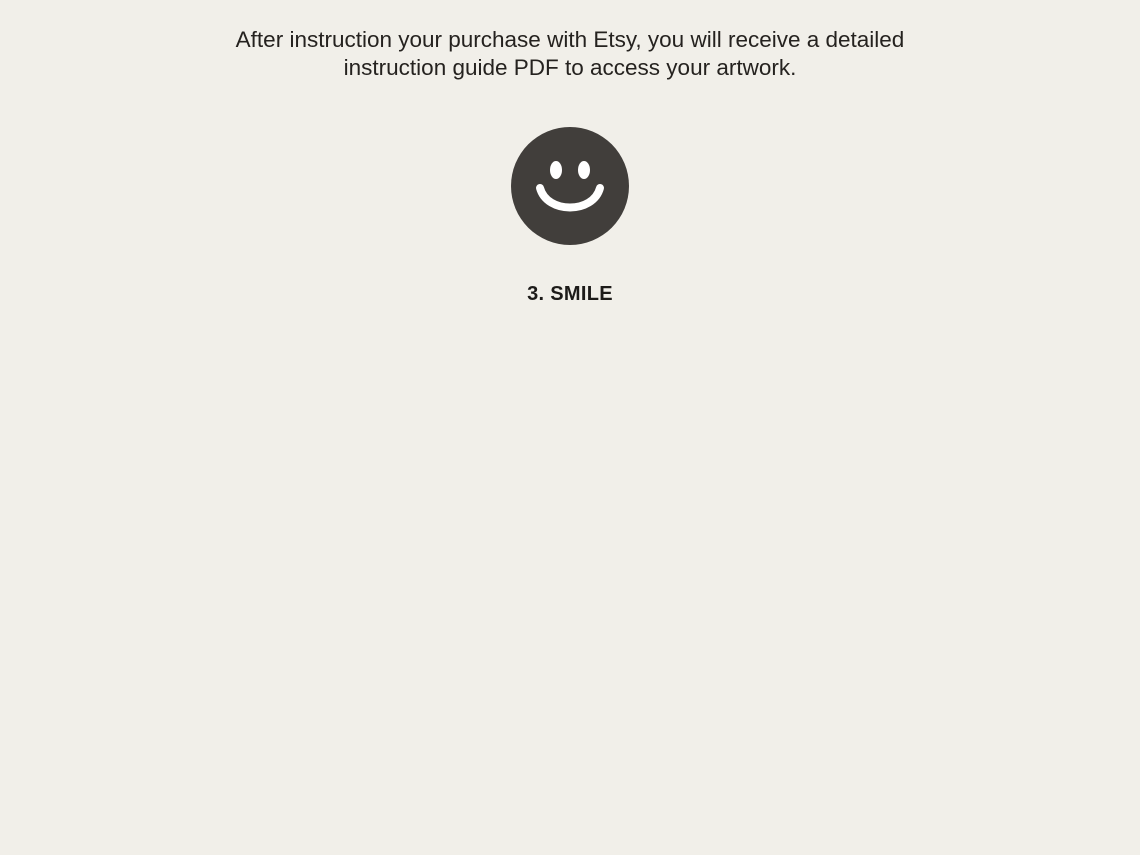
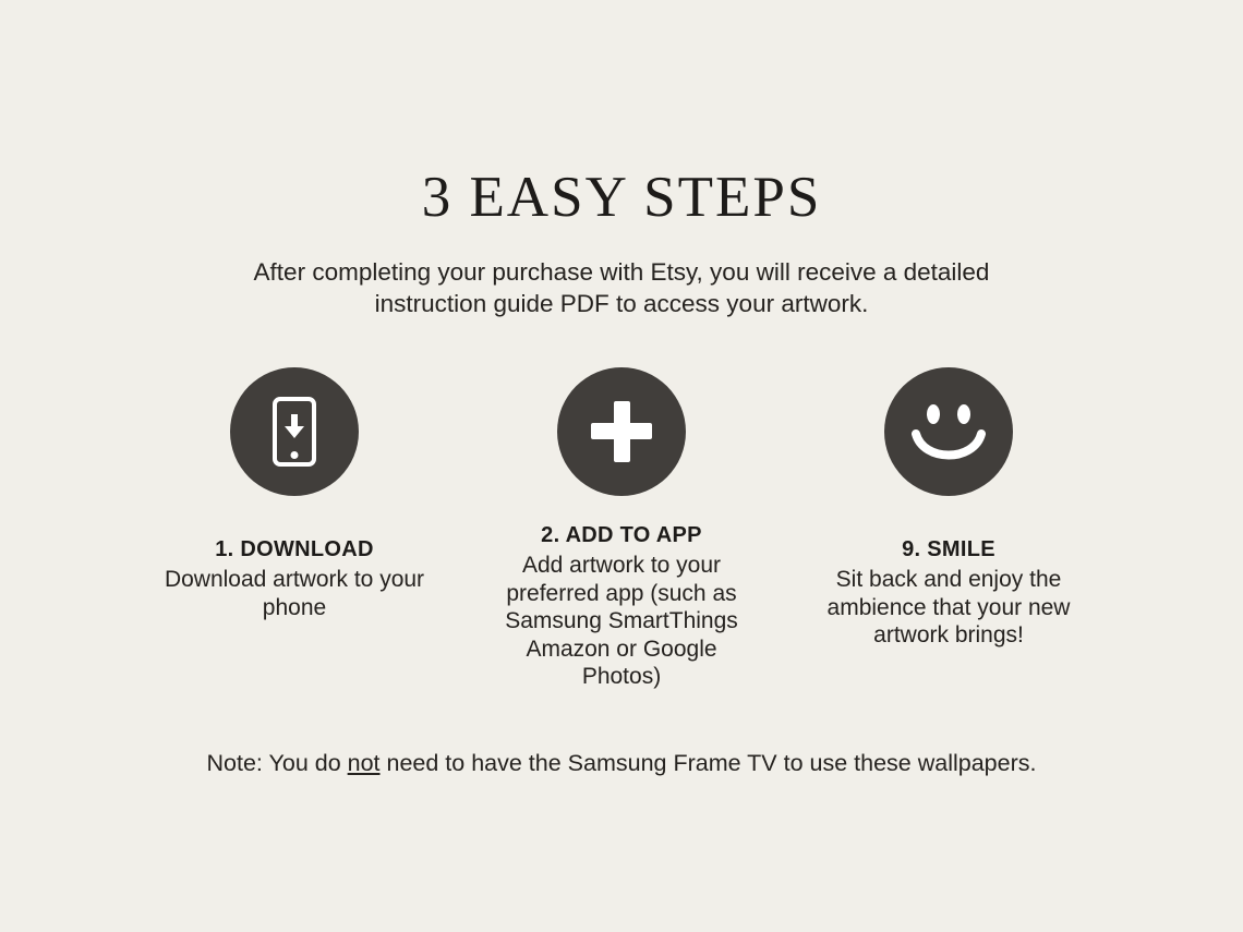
+ 3 EASY STEPS
- After instruction your purchase with Etsy, you will receive a detailed instruction guide PDF to access your artwork.
+ After completing your purchase with Etsy, you will receive a detailed instruction guide PDF to access your artwork.
+ 1. DOWNLOAD
+ Download artwork to your phone
+ 2. ADD TO APP
+ Add artwork to your preferred app (such as Samsung SmartThings Amazon or Google Photos)
- 3. SMILE
+ 9. SMILE
+ Sit back and enjoy the ambience that your new artwork brings!
+ Note: You do not need to have the Samsung Frame TV to use these wallpapers.
